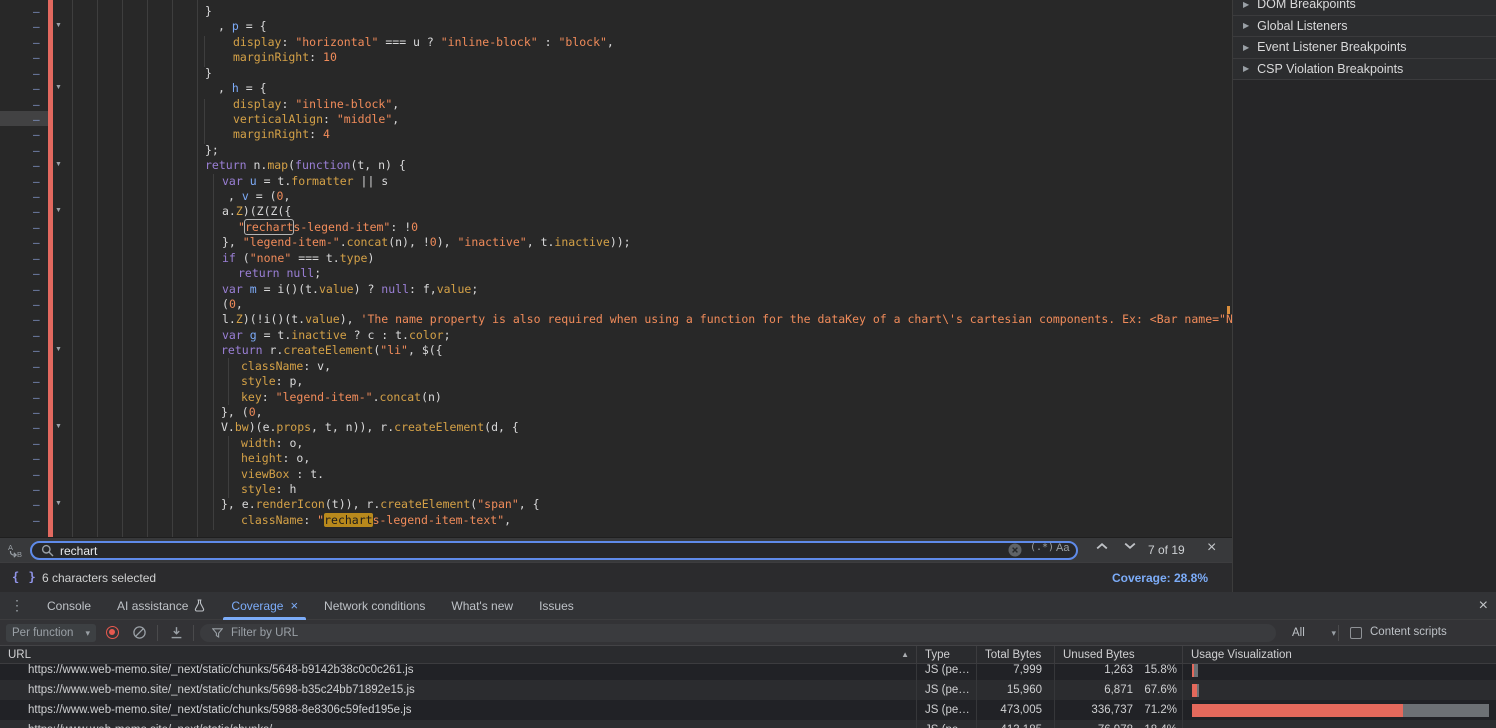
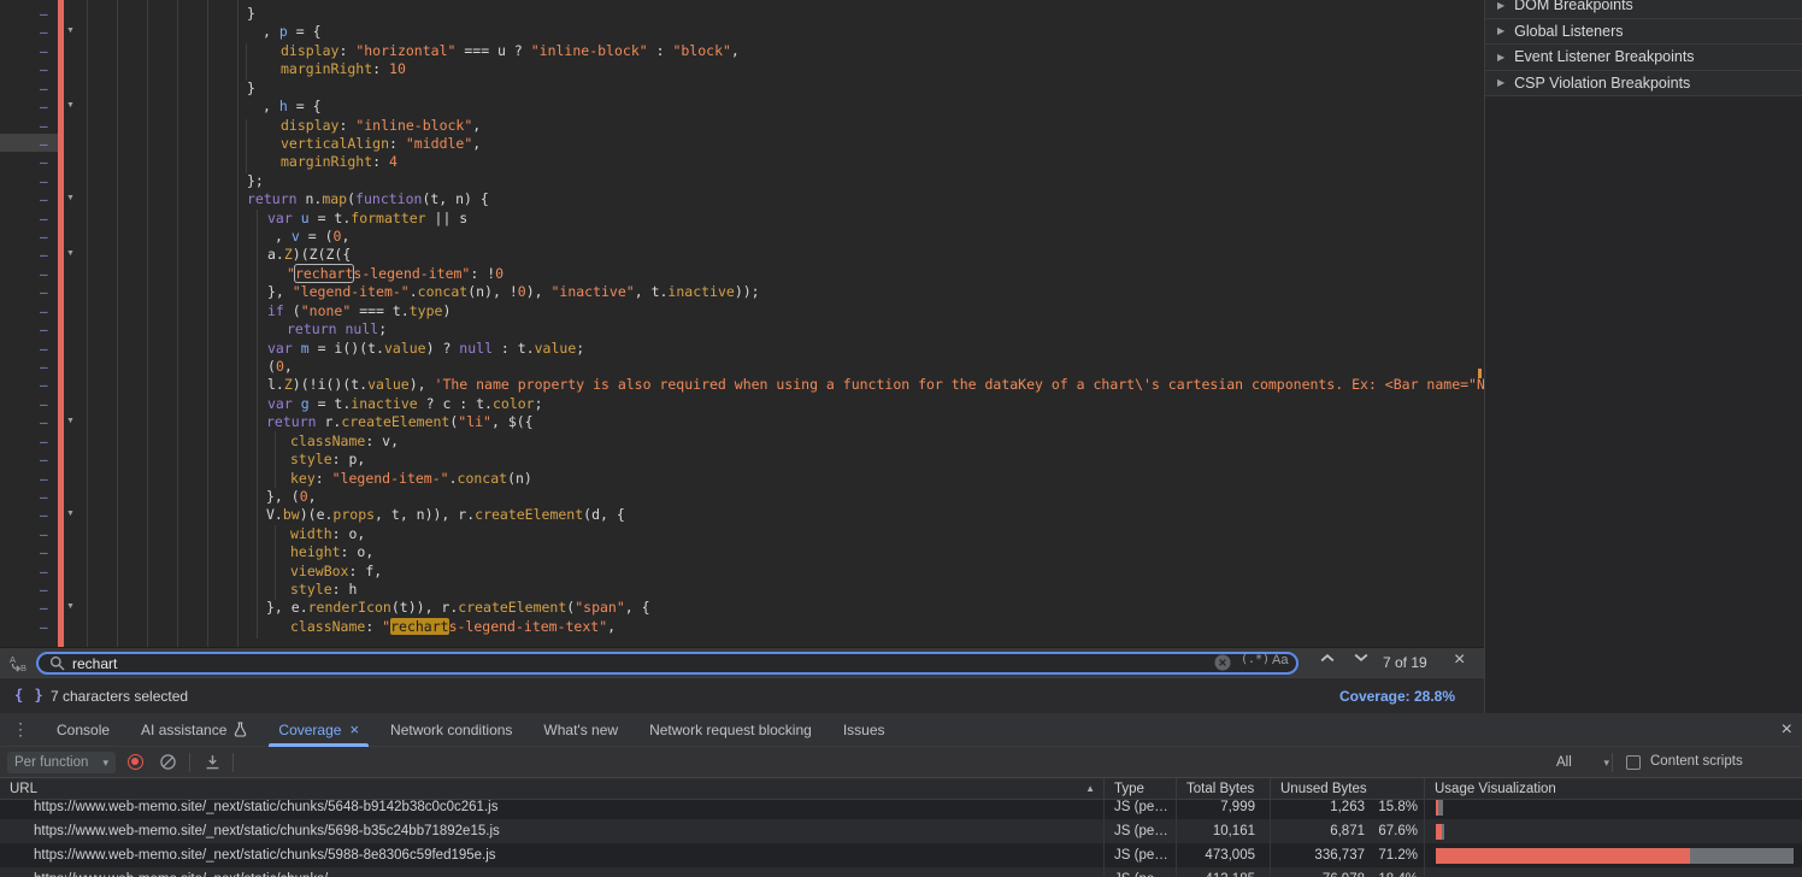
  –
  –
  –
  –
  –
  –
  –
  –
  –
  –
  –
  –
  –
  –
  –
  –
  –
  –
  –
  –
  –
  –
  –
  –
  –
  –
  –
  –
  –
  –
  –
  –
  –
  –
  }
  , p = {
  display: "horizontal" === u ? "inline-block" : "block",
  marginRight: 10
  }
  , h = {
  display: "inline-block",
  verticalAlign: "middle",
  marginRight: 4
  };
  return n.map(function(t, n) {
  var u = t.formatter || s
  , v = (0,
  a.Z)(Z(Z({
  "recharts-legend-item": !0
  }, "legend-item-".concat(n), !0), "inactive", t.inactive));
  if ("none" === t.type)
  return null;
- var m = i()(t.value) ? null: f,value;
+ var m = i()(t.value) ? null : t.value;
  (0,
  l.Z)(!i()(t.value), 'The name property is also required when using a function for the dataKey of a chart\'s cartesian components. Ex: <Bar name="N
  var g = t.inactive ? c : t.color;
  return r.createElement("li", $({
  className: v,
  style: p,
  key: "legend-item-".concat(n)
  }, (0,
  V.bw)(e.props, t, n)), r.createElement(d, {
  width: o,
  height: o,
- viewBox : t.
+ viewBox: f,
  style: h
  }, e.renderIcon(t)), r.createElement("span", {
  className: "recharts-legend-item-text",
  A
  B
  rechart
  (.*)
  Aa
  7 of 19
  ×
  { }
- 6 characters selected
+ 7 characters selected
  Coverage: 28.8%
  ▶
  DOM Breakpoints
  ▶
  Global Listeners
  ▶
  Event Listener Breakpoints
  ▶
  CSP Violation Breakpoints
  ⋮
  Console
  AI assistance
  Coverage
  ×
  Network conditions
  What's new
+ Network request blocking
  Issues
  ×
  Per function
  ▾
- Filter by URL
  All
  ▾
  Content scripts
  URL
  ▲
  Type
  Total Bytes
  Unused Bytes
  Usage Visualization
  https://www.web-memo.site/_next/static/chunks/5648-b9142b38c0c0c261.js
  JS (pe…
  7,999
  1,263
  15.8%
  https://www.web-memo.site/_next/static/chunks/5698-b35c24bb71892e15.js
  JS (pe…
- 15,960
+ 10,161
  6,871
  67.6%
  https://www.web-memo.site/_next/static/chunks/5988-8e8306c59fed195e.js
  JS (pe…
  473,005
  336,737
  71.2%
